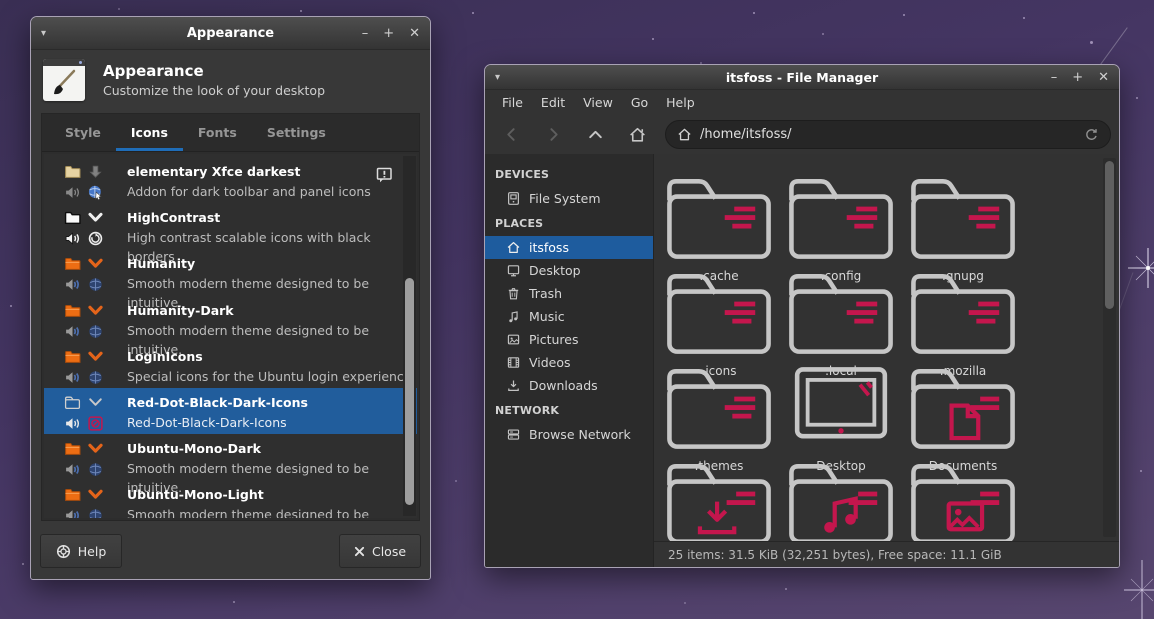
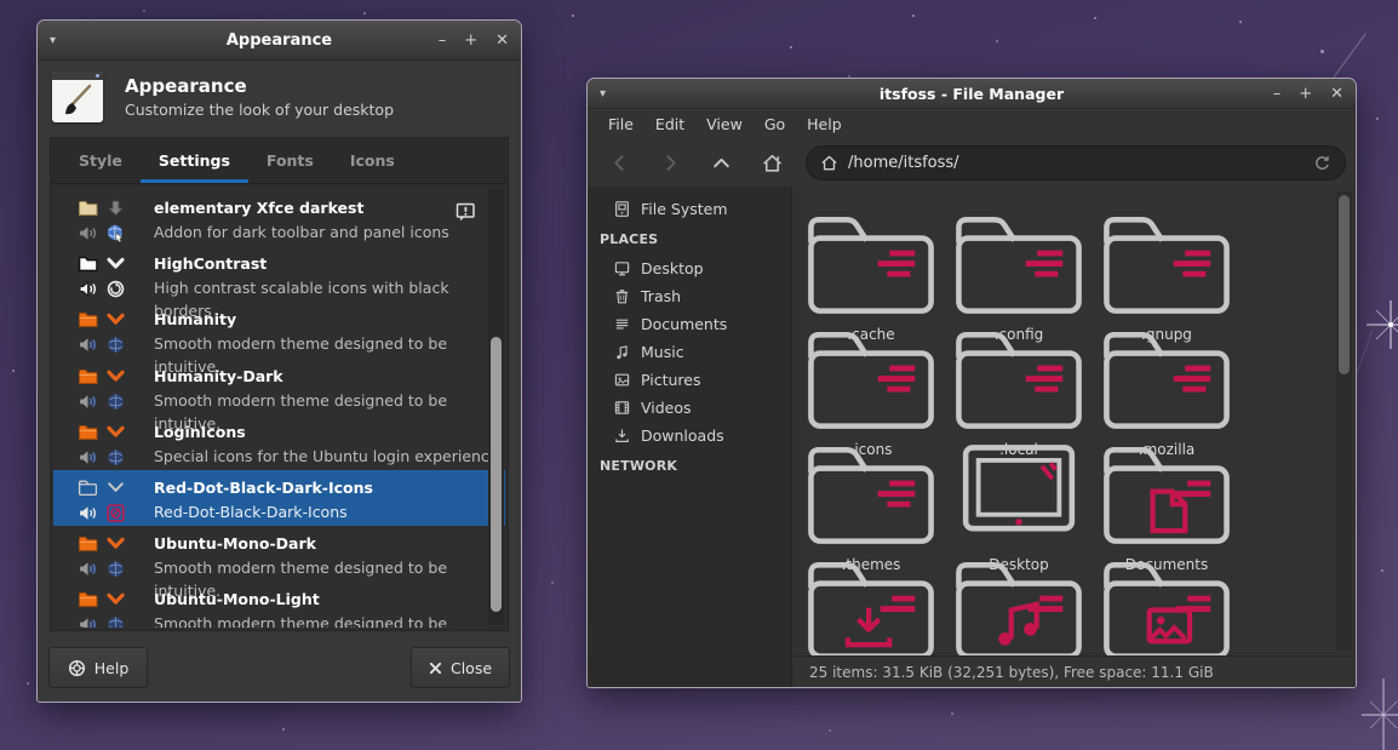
  ▾
  Appearance
  –
  +
  ✕
  Appearance
  Customize the look of your desktop
  Style
- Icons
+ Settings
  Fonts
- Settings
+ Icons
  elementary Xfce darkest
  Addon for dark toolbar and panel icons
  HighContrast
  High contrast scalable icons with black borders
  Humanity
  Smooth modern theme designed to be intuitive.
  Humanity-Dark
  Smooth modern theme designed to be intuitive.
  LoginIcons
  Special icons for the Ubuntu login experienc
  Red-Dot-Black-Dark-Icons
  Red-Dot-Black-Dark-Icons
  Ubuntu-Mono-Dark
  Smooth modern theme designed to be intuitive.
  Ubuntu-Mono-Light
  Smooth modern theme designed to be
  Help
  Close
  ▾
  itsfoss - File Manager
  –
  +
  ✕
  File
  Edit
  View
  Go
  Help
  /home/itsfoss/
- DEVICES
  File System
  PLACES
- itsfoss
  Desktop
  Trash
+ Documents
  Music
  Pictures
  Videos
  Downloads
  NETWORK
- Browse Network
  cache
  onfig
  icons
  ozilla
  hemes
  esktop
  25 items: 31.5 KiB (32,251 bytes), Free space: 11.1 GiB
